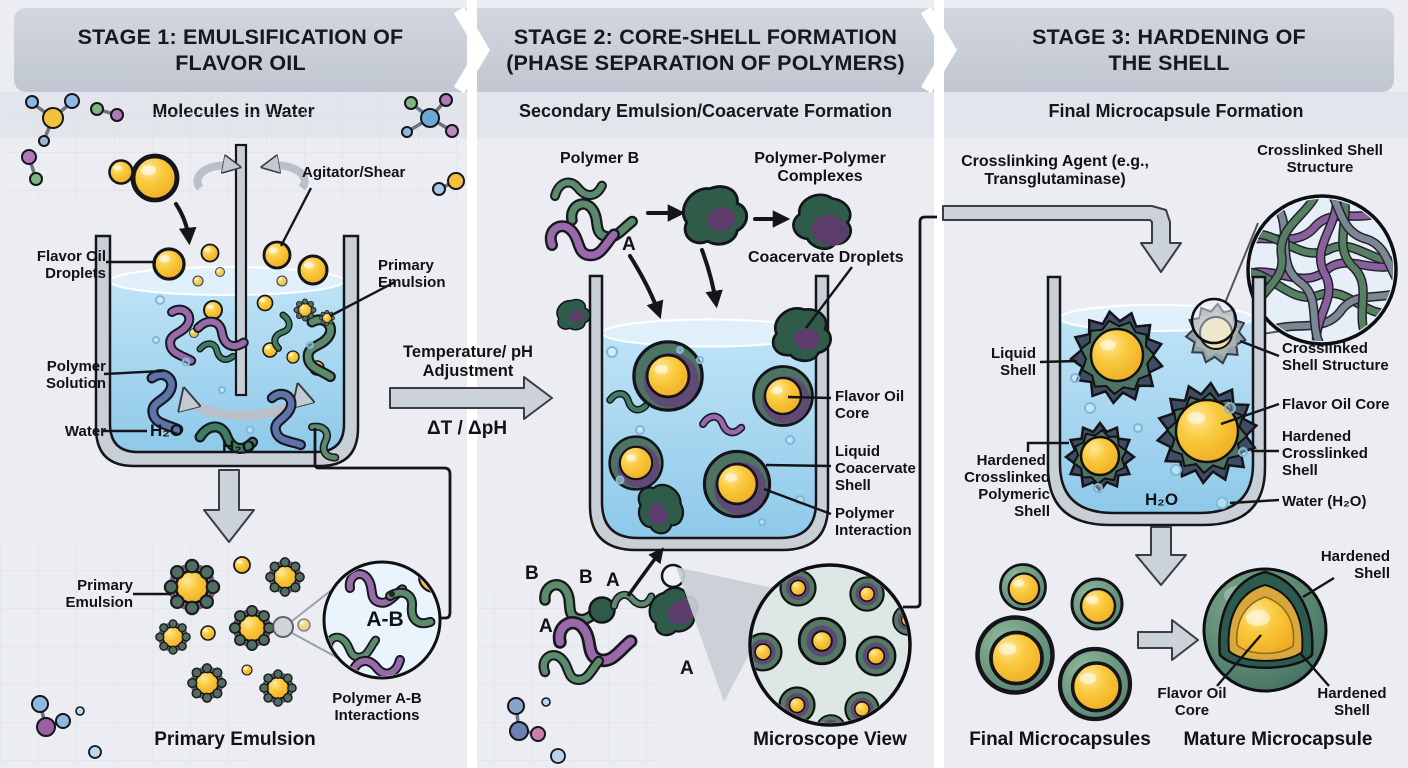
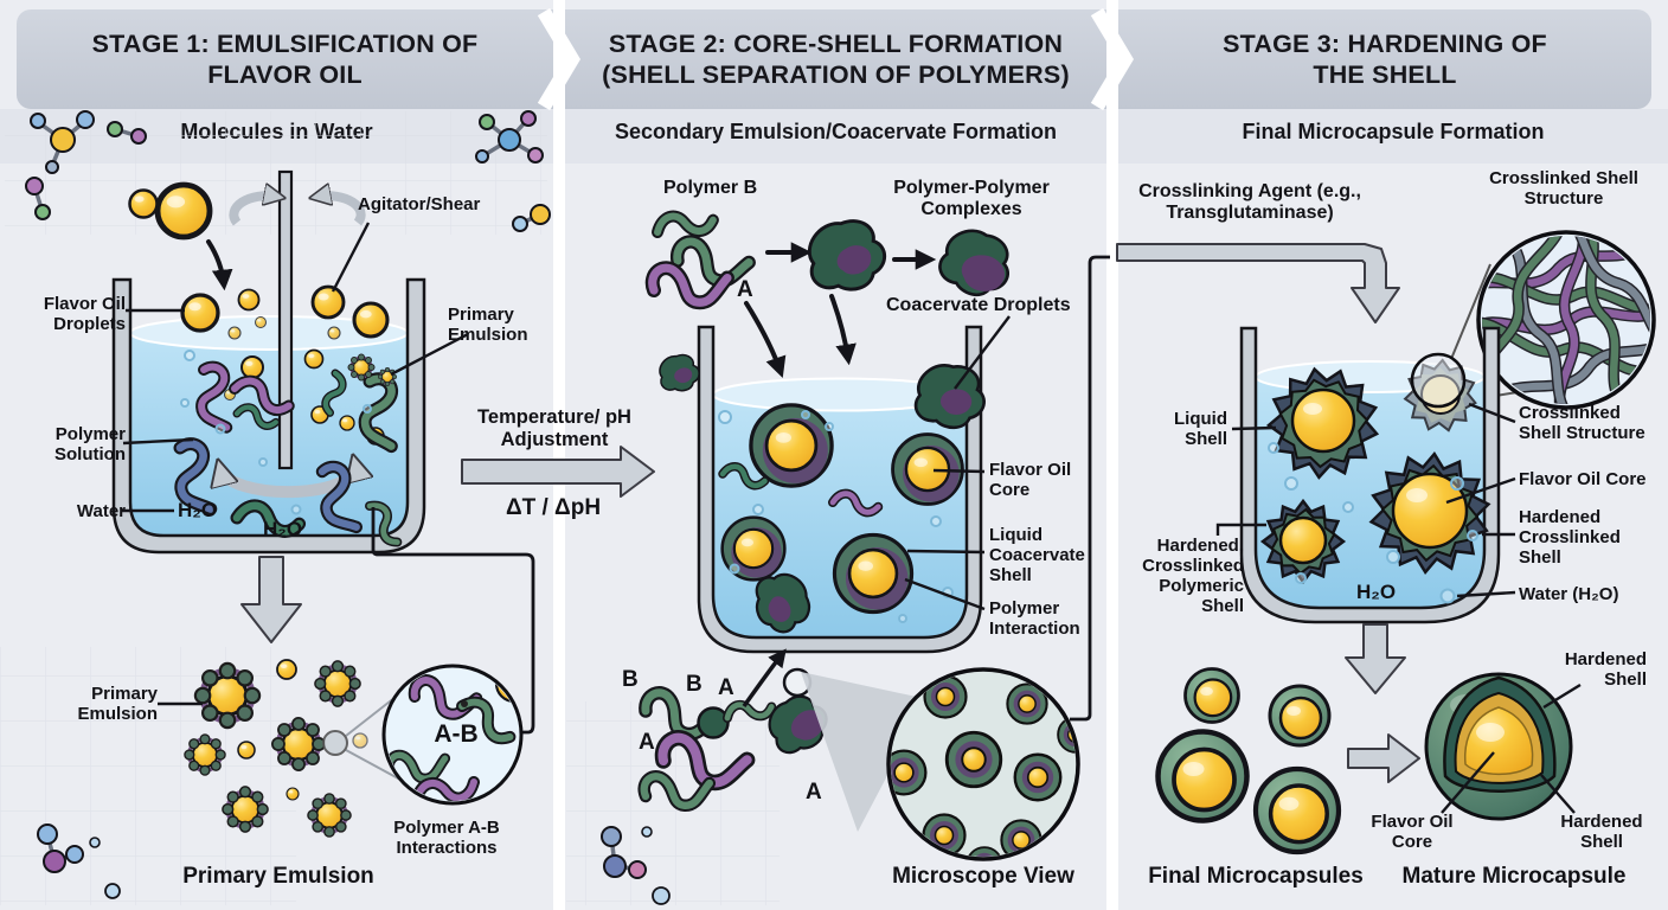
  STAGE 1: EMULSIFICATION OF FLAVOR OIL
- STAGE 2: CORE-SHELL FORMATION (PHASE SEPARATION OF POLYMERS)
+ STAGE 2: CORE-SHELL FORMATION (SHELL SEPARATION OF POLYMERS)
  STAGE 3: HARDENING OF THE SHELL
  Molecules in Water
  Secondary Emulsion/Coacervate Formation
  Final Microcapsule Formation
  Flavor Oil Droplets
  Polymer Solution
  Water
  H₂O
  H₂O
  Agitator/Shear
  Primary Emulsion
  Primary Emulsion
  A-B
  Polymer A-B Interactions
  Primary Emulsion
  Temperature/ pH Adjustment
  ΔT / ΔpH
  Polymer B
  A
  Polymer-Polymer Complexes
  Coacervate Droplets
  Flavor Oil Core
  Liquid Coacervate Shell
  Polymer Interaction
  B
  B
  A
  A
  A
  Microscope View
  Crosslinking Agent (e.g., Transglutaminase)
  Crosslinked Shell Structure
  Liquid Shell
  Hardened, Crosslinked Polymeric Shell
  Crosslinked Shell Structure
  Flavor Oil Core
  Hardened Crosslinked Shell
  Water (H₂O)
  H₂O
  Final Microcapsules
  Hardened Shell
  Flavor Oil Core
  Hardened Shell
  Mature Microcapsule
